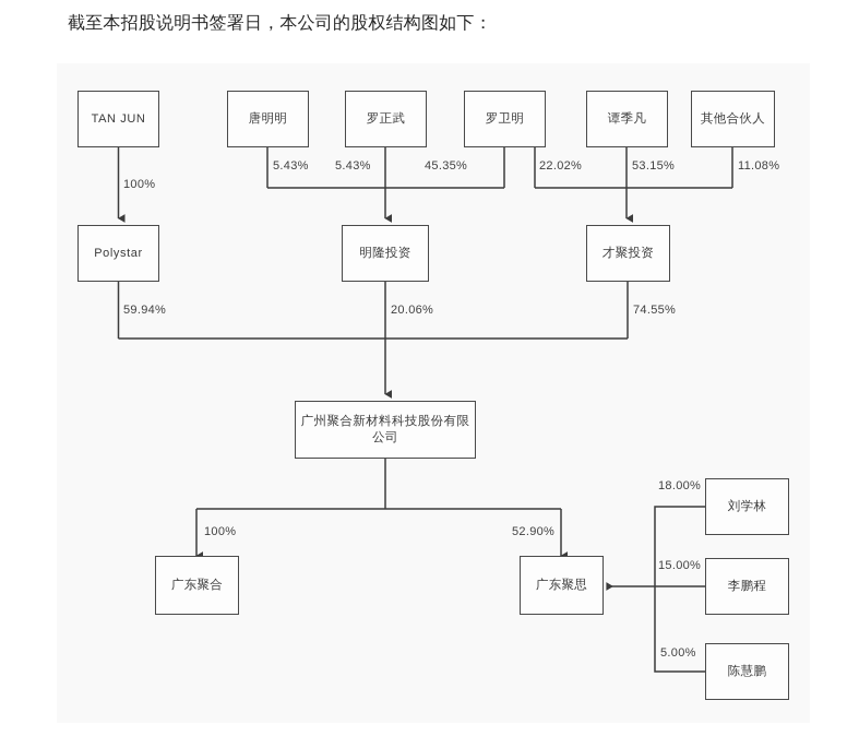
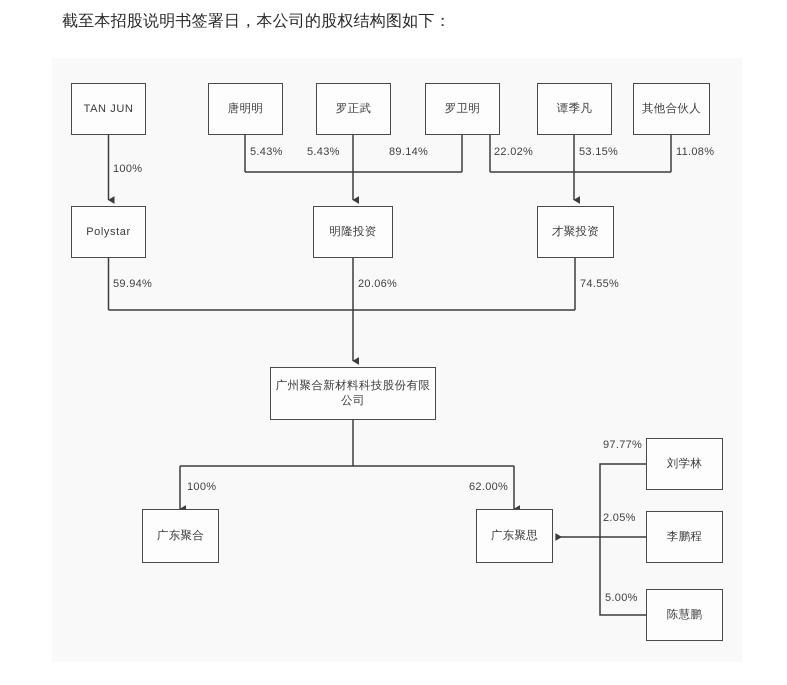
  截至本招股说明书签署日，本公司的股权结构图如下：
  TAN JUN
  唐明明
  罗正武
  罗卫明
  谭季凡
  其他合伙人
  Polystar
  明隆投资
  才聚投资
  广州聚合新材料科技股份有限公司
  广东聚合
  广东聚思
  刘学林
  李鹏程
  陈慧鹏
  100%
  5.43%
  5.43%
- 45.35%
+ 89.14%
  22.02%
  53.15%
  11.08%
  59.94%
  20.06%
  74.55%
  100%
- 52.90%
+ 62.00%
- 18.00%
+ 97.77%
- 15.00%
+ 2.05%
  5.00%
